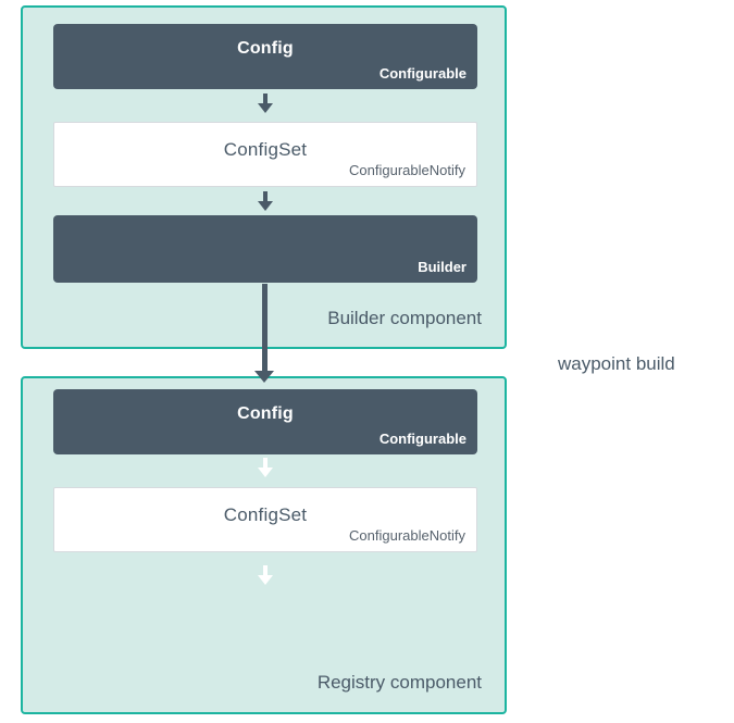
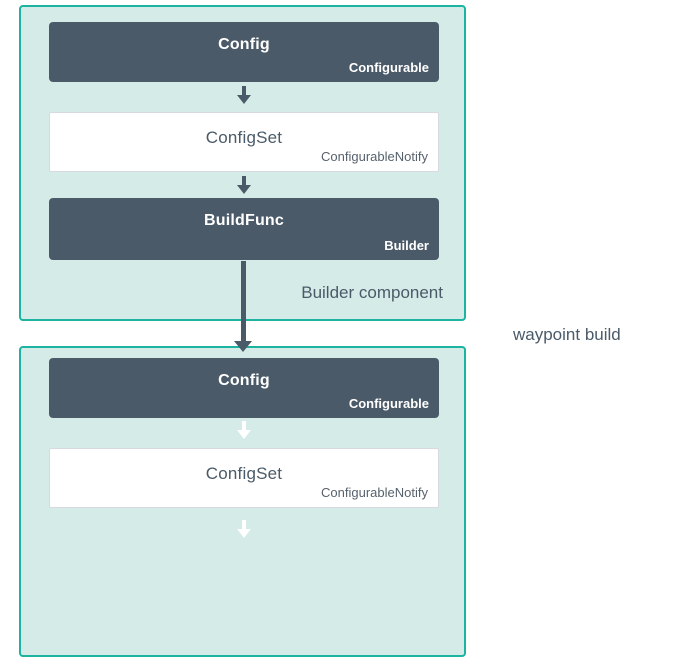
  Config
  Configurable
  ConfigSet
  ConfigurableNotify
+ BuildFunc
  Builder
  Builder component
  waypoint build
  Config
  Configurable
  ConfigSet
  ConfigurableNotify
- Registry component
